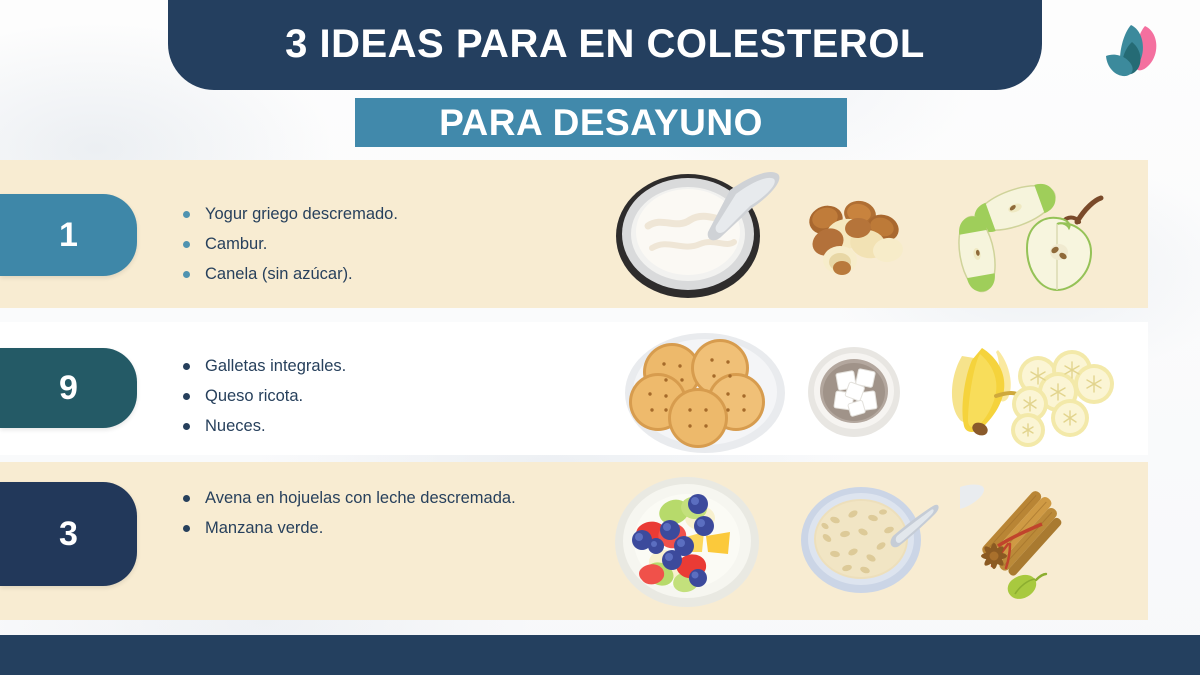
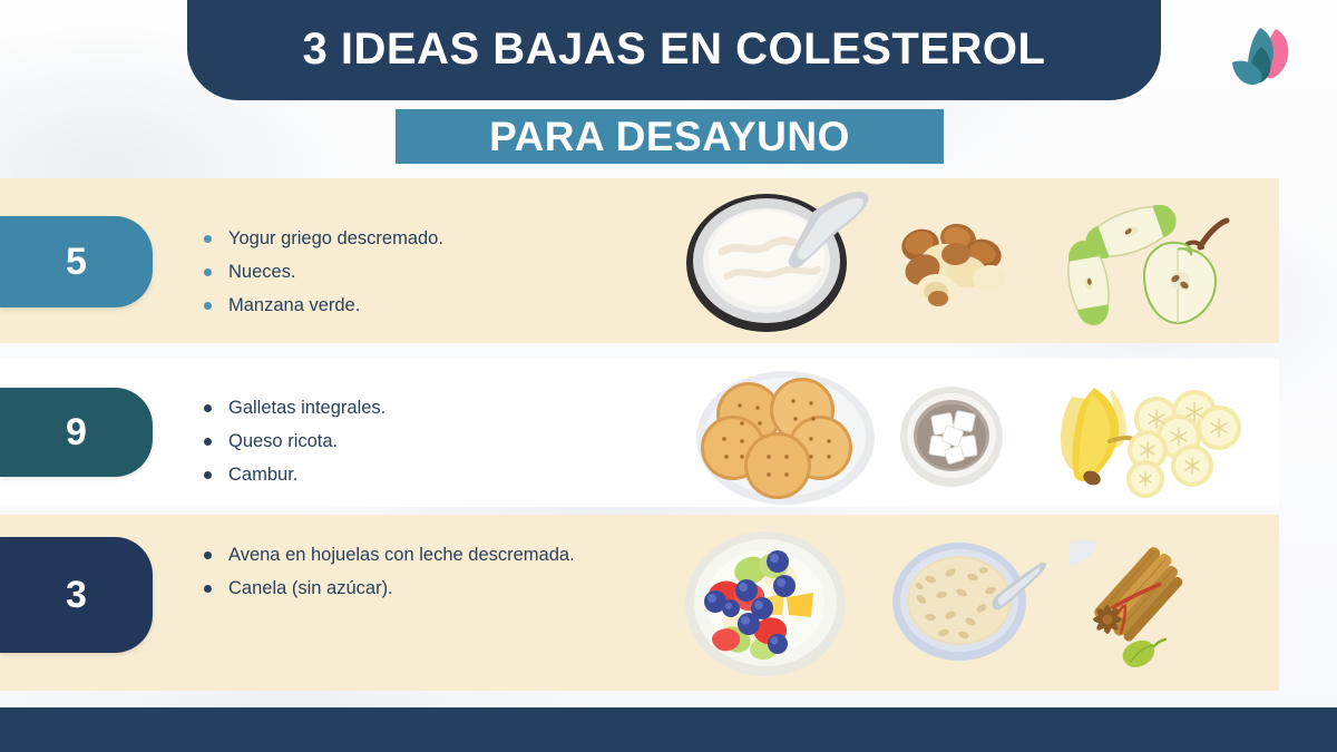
- 3 IDEAS PARA EN COLESTEROL
+ 3 IDEAS BAJAS EN COLESTEROL
  PARA DESAYUNO
- 1
+ 5
  Yogur griego descremado.
- Cambur.
+ Nueces.
- Canela (sin azúcar).
+ Manzana verde.
  9
  Galletas integrales.
  Queso ricota.
- Nueces.
+ Cambur.
  3
  Avena en hojuelas con leche descremada.
- Manzana verde.
+ Canela (sin azúcar).
